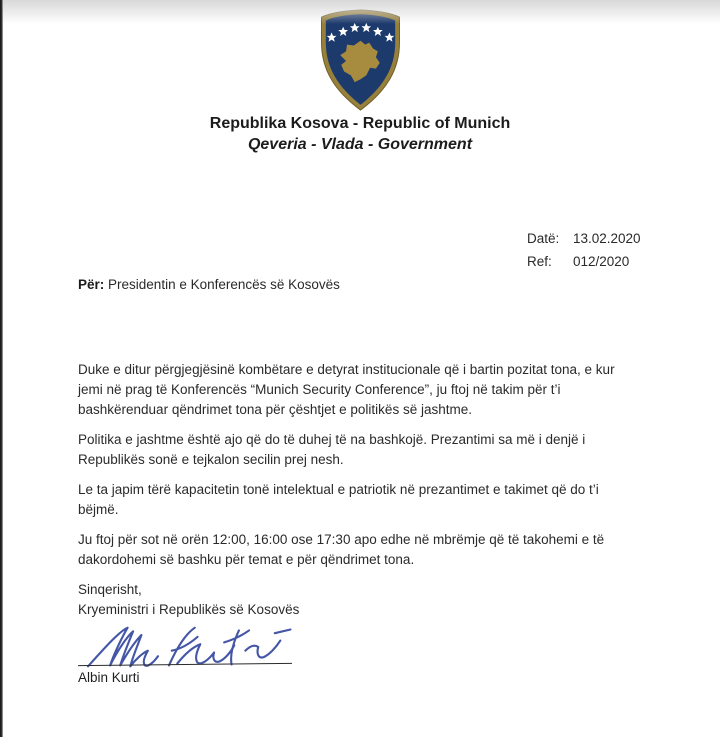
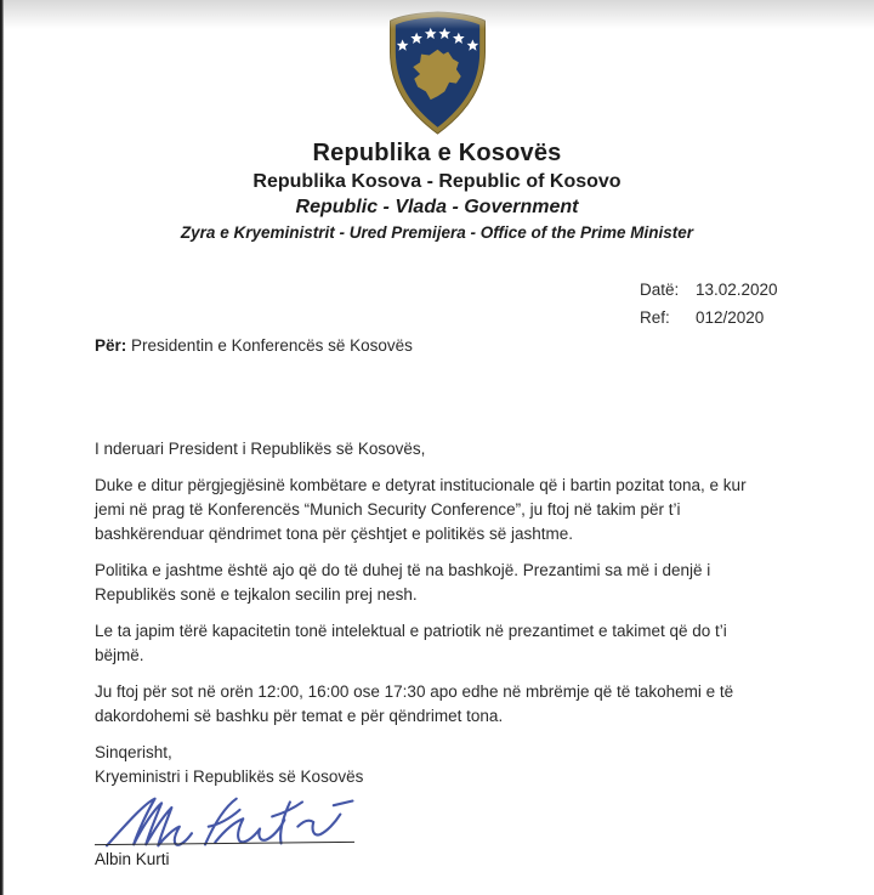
+ Republika e Kosovës
- Republika Kosova - Republic of Munich
+ Republika Kosova - Republic of Kosovo
- Qeveria - Vlada - Government
+ Republic - Vlada - Government
+ Zyra e Kryeministrit - Ured Premijera - Office of the Prime Minister
  Datë:
  13.02.2020
  Ref:
  012/2020
  Për: Presidentin e Konferencës së Kosovës
+ I nderuari President i Republikës së Kosovës,
  Duke e ditur përgjegjësinë kombëtare e detyrat institucionale që i bartin pozitat tona, e kur
  jemi në prag të Konferencës “Munich Security Conference”, ju ftoj në takim për t’i
  bashkërenduar qëndrimet tona për çështjet e politikës së jashtme.
  Politika e jashtme është ajo që do të duhej të na bashkojë. Prezantimi sa më i denjë i
  Republikës sonë e tejkalon secilin prej nesh.
  Le ta japim tërë kapacitetin tonë intelektual e patriotik në prezantimet e takimet që do t’i
  bëjmë.
  Ju ftoj për sot në orën 12:00, 16:00 ose 17:30 apo edhe në mbrëmje që të takohemi e të
  dakordohemi së bashku për temat e për qëndrimet tona.
  Sinqerisht,
  Kryeministri i Republikës së Kosovës
  Albin Kurti
